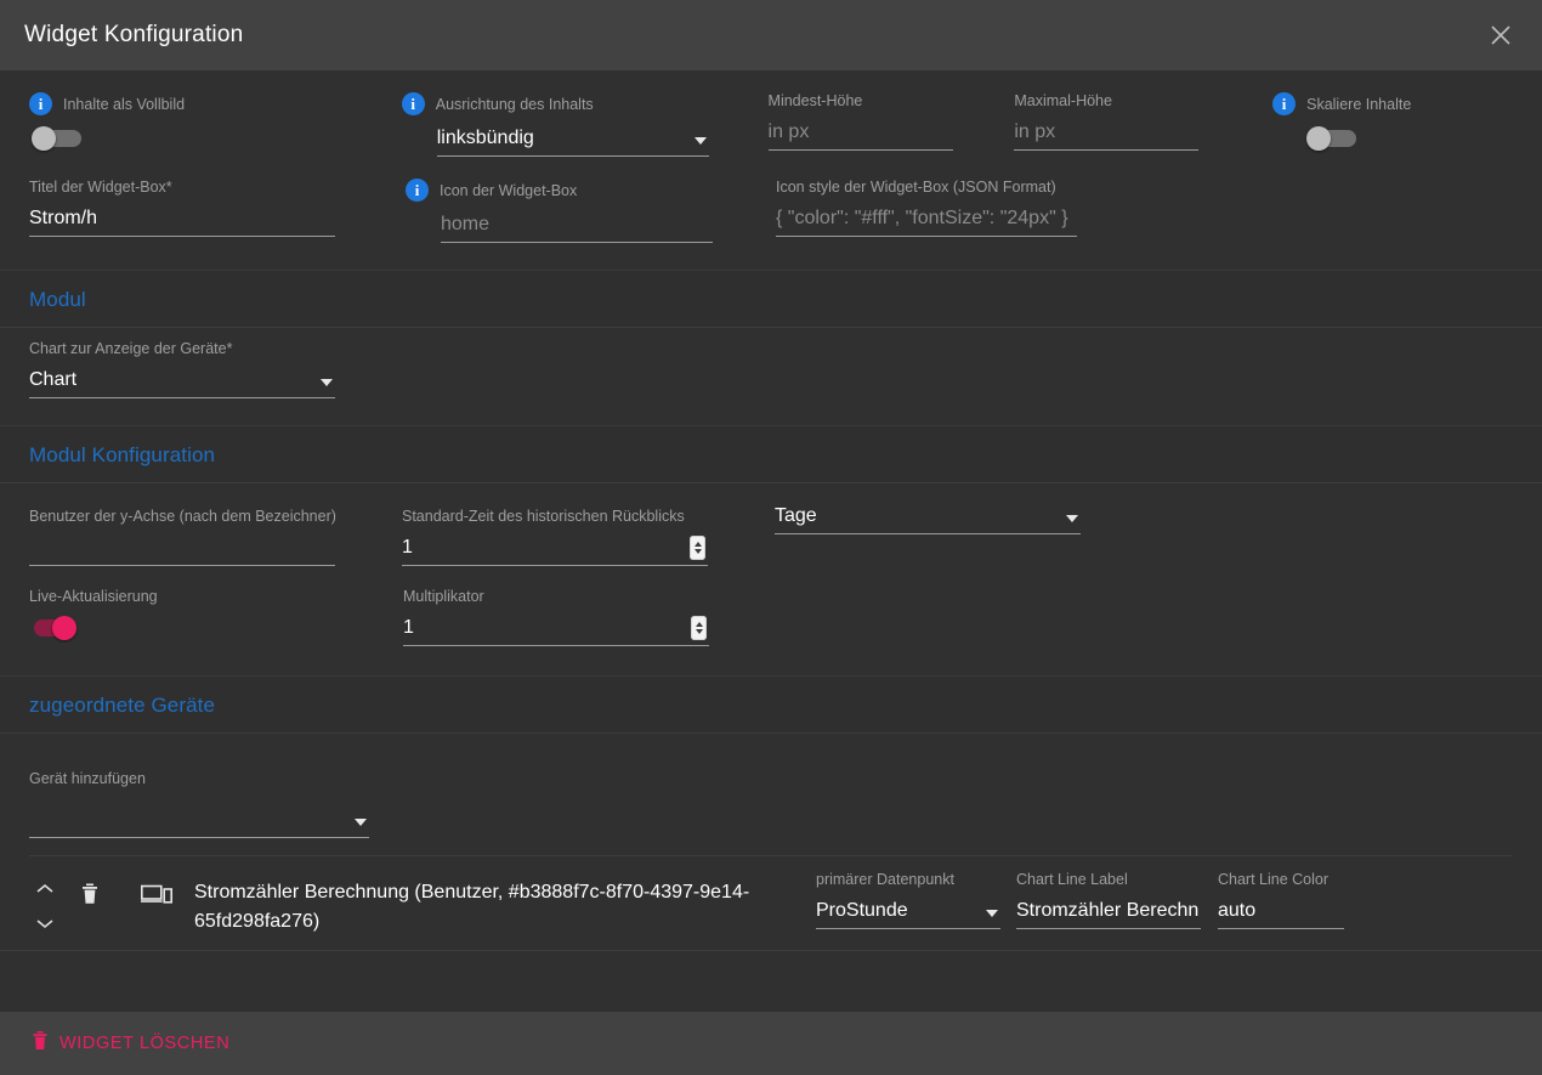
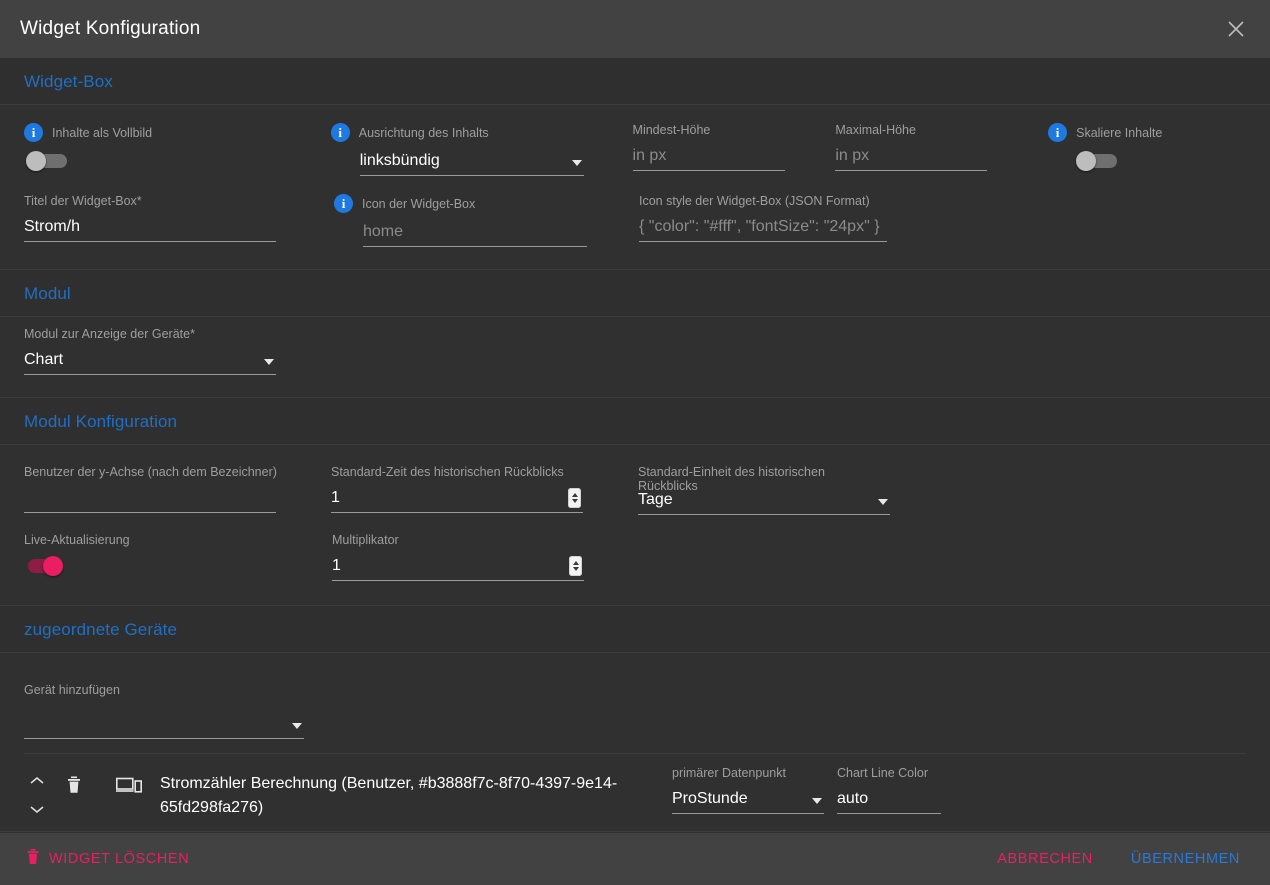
  Widget Konfiguration
+ Widget-Box
  i
  Inhalte als Vollbild
  i
  Ausrichtung des Inhalts
  linksbündig
  Mindest-Höhe
  in px
  Maximal-Höhe
  in px
  i
  Skaliere Inhalte
  Titel der Widget-Box*
  Strom/h
  i
  Icon der Widget-Box
  home
  Icon style der Widget-Box (JSON Format)
  { "color": "#fff", "fontSize": "24px" }
  Modul
- Chart zur Anzeige der Geräte*
+ Modul zur Anzeige der Geräte*
  Chart
  Modul Konfiguration
  Benutzer der y-Achse (nach dem Bezeichner)
  Standard-Zeit des historischen Rückblicks
  1
+ Standard-Einheit des historischen Rückblicks
  Tage
  Live-Aktualisierung
  Multiplikator
  1
  zugeordnete Geräte
  Gerät hinzufügen
  Stromzähler Berechnung (Benutzer, #b3888f7c-8f70-4397-9e14-65fd298fa276)
  primärer Datenpunkt
  ProStunde
- Chart Line Label
- Stromzähler Berechn
  Chart Line Color
  auto
  WIDGET LÖSCHEN
+ ABBRECHEN
+ ÜBERNEHMEN
